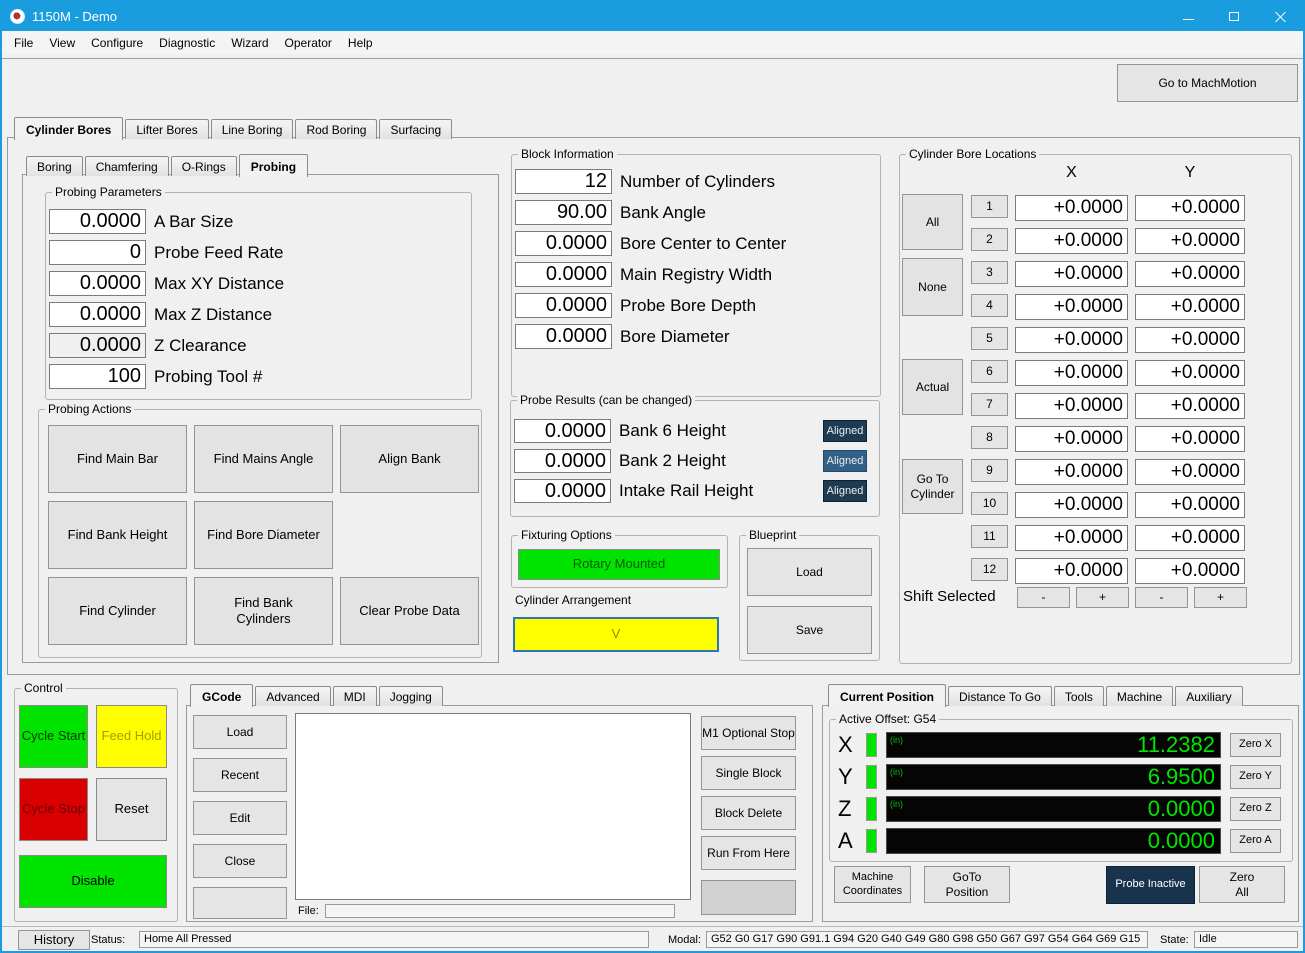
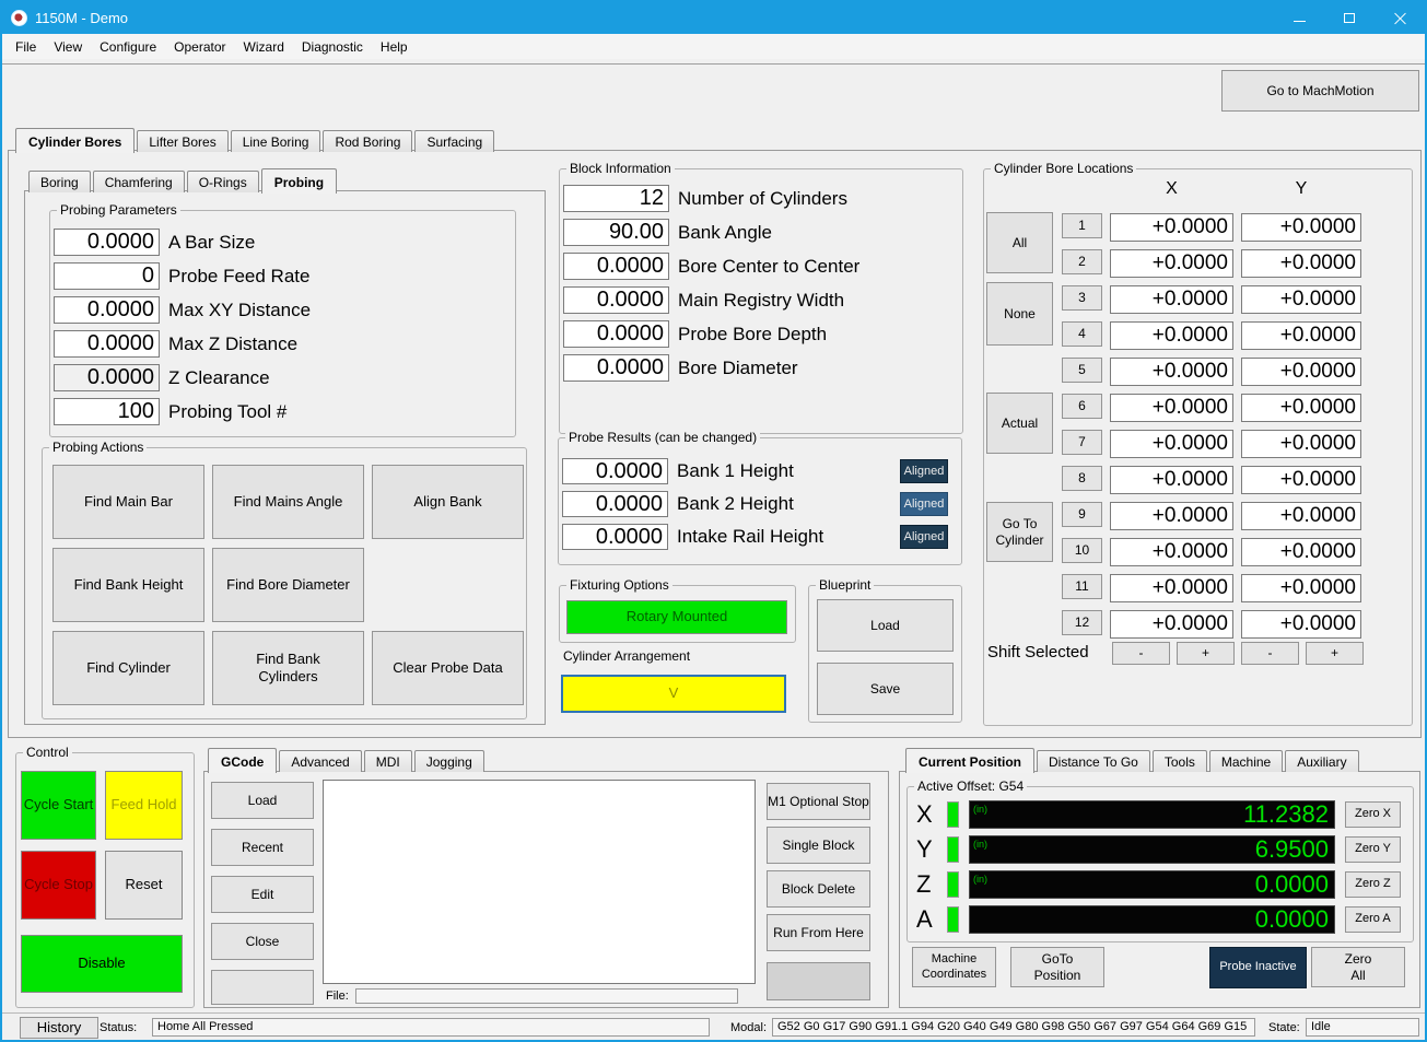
  1150M - Demo
  File
  View
  Configure
- Diagnostic
+ Operator
  Wizard
- Operator
+ Diagnostic
  Help
  Go to MachMotion
  Cylinder Bores
  Lifter Bores
  Line Boring
  Rod Boring
  Surfacing
  Boring
  Chamfering
  O-Rings
  Probing
  Probing Parameters
  0.0000
  A Bar Size
  0
  Probe Feed Rate
  0.0000
  Max XY Distance
  0.0000
  Max Z Distance
  0.0000
  Z Clearance
  100
  Probing Tool #
  Probing Actions
  Find Main Bar
  Find Mains Angle
  Align Bank
  Find Bank Height
  Find Bore Diameter
  Find Cylinder
  Find Bank Cylinders
  Clear Probe Data
  Block Information
  12
  Number of Cylinders
  90.00
  Bank Angle
  0.0000
  Bore Center to Center
  0.0000
  Main Registry Width
  0.0000
  Probe Bore Depth
  0.0000
  Bore Diameter
  Probe Results (can be changed)
  0.0000
- Bank 6 Height
+ Bank 1 Height
  Aligned
  0.0000
  Bank 2 Height
  Aligned
  0.0000
  Intake Rail Height
  Aligned
  Fixturing Options
  Rotary Mounted
  Cylinder Arrangement
  V
  Blueprint
  Load
  Save
  Cylinder Bore Locations
  X
  Y
  All
  None
  Actual
  Go To Cylinder
  1
  +0.0000
  +0.0000
  2
  +0.0000
  +0.0000
  3
  +0.0000
  +0.0000
  4
  +0.0000
  +0.0000
  5
  +0.0000
  +0.0000
  6
  +0.0000
  +0.0000
  7
  +0.0000
  +0.0000
  8
  +0.0000
  +0.0000
  9
  +0.0000
  +0.0000
  10
  +0.0000
  +0.0000
  11
  +0.0000
  +0.0000
  12
  +0.0000
  +0.0000
  Shift Selected
  -
  +
  -
  +
  Control
  Cycle Start
  Feed Hold
  Cycle Stop
  Reset
  Disable
  GCode
  Advanced
  MDI
  Jogging
  Load
  Recent
  Edit
  Close
  File:
  M1 Optional Stop
  Single Block
  Block Delete
  Run From Here
  Current Position
  Distance To Go
  Tools
  Machine
  Auxiliary
  Active Offset: G54
  X
  (in)
  11.2382
  Zero X
  Y
  (in)
  6.9500
  Zero Y
  Z
  (in)
  0.0000
  Zero Z
  A
  0.0000
  Zero A
  Machine Coordinates
  GoTo Position
  Probe Inactive
  Zero All
  History
  Status:
  Home All Pressed
  Modal:
  G52 G0 G17 G90 G91.1 G94 G20 G40 G49 G80 G98 G50 G67 G97 G54 G64 G69 G15
  State:
  Idle
